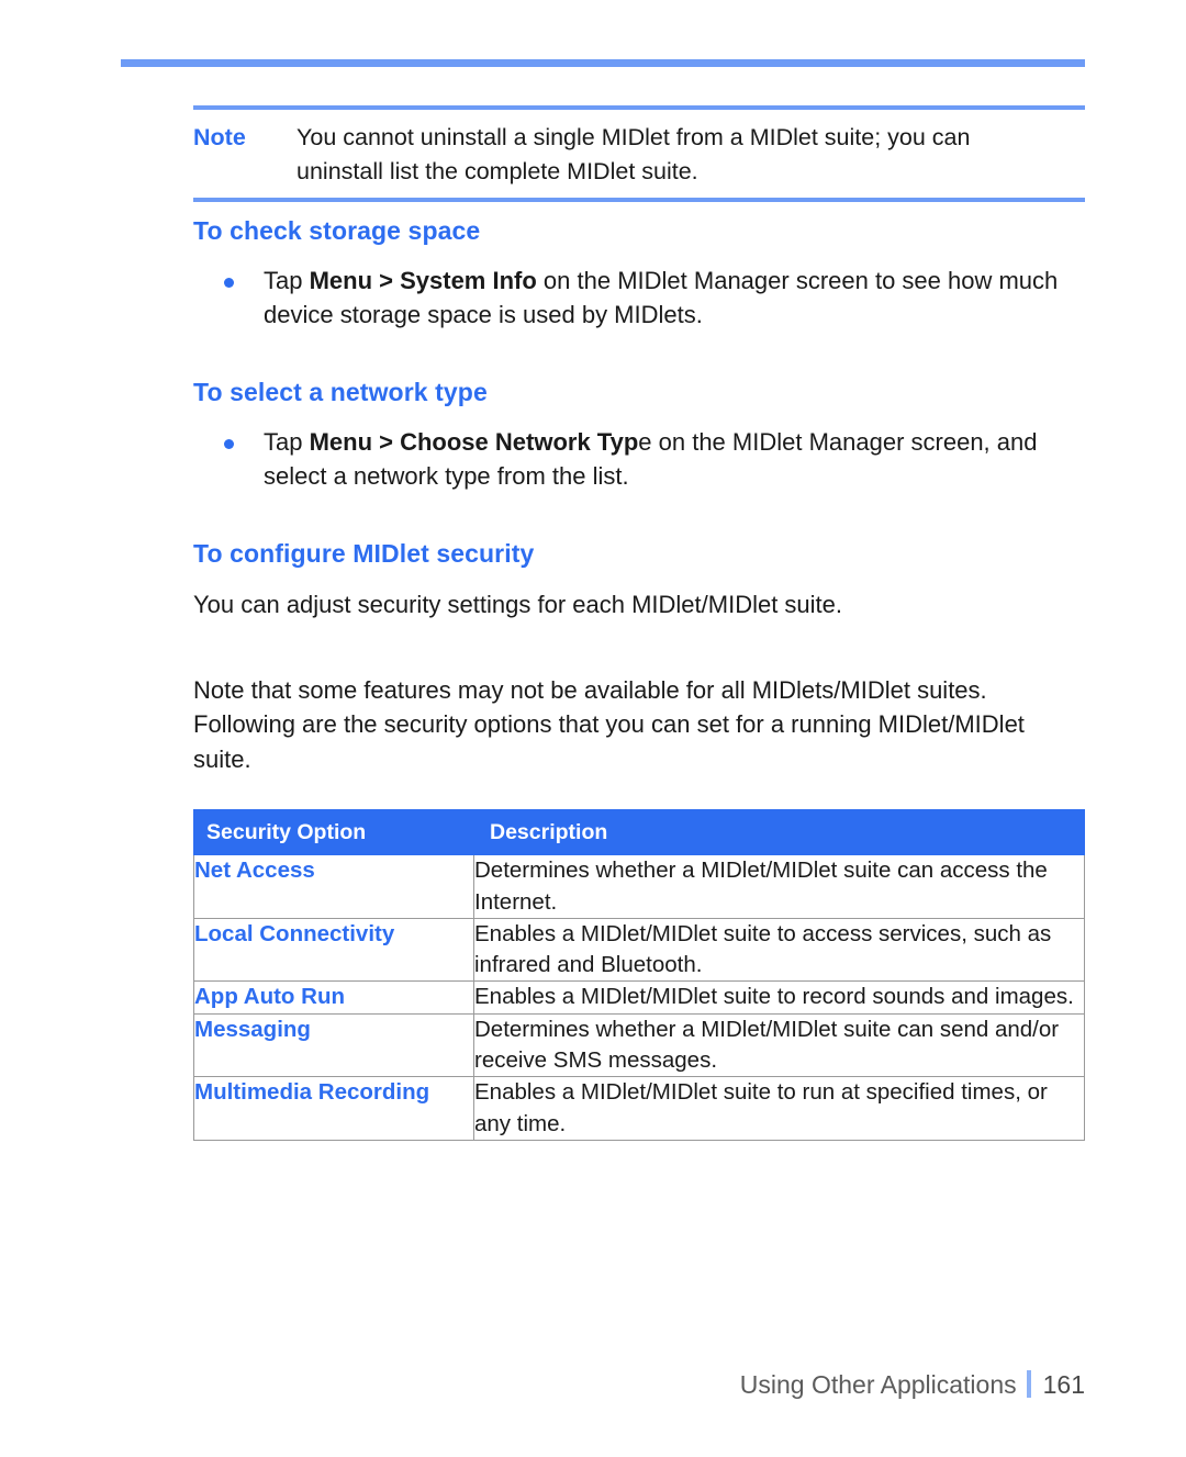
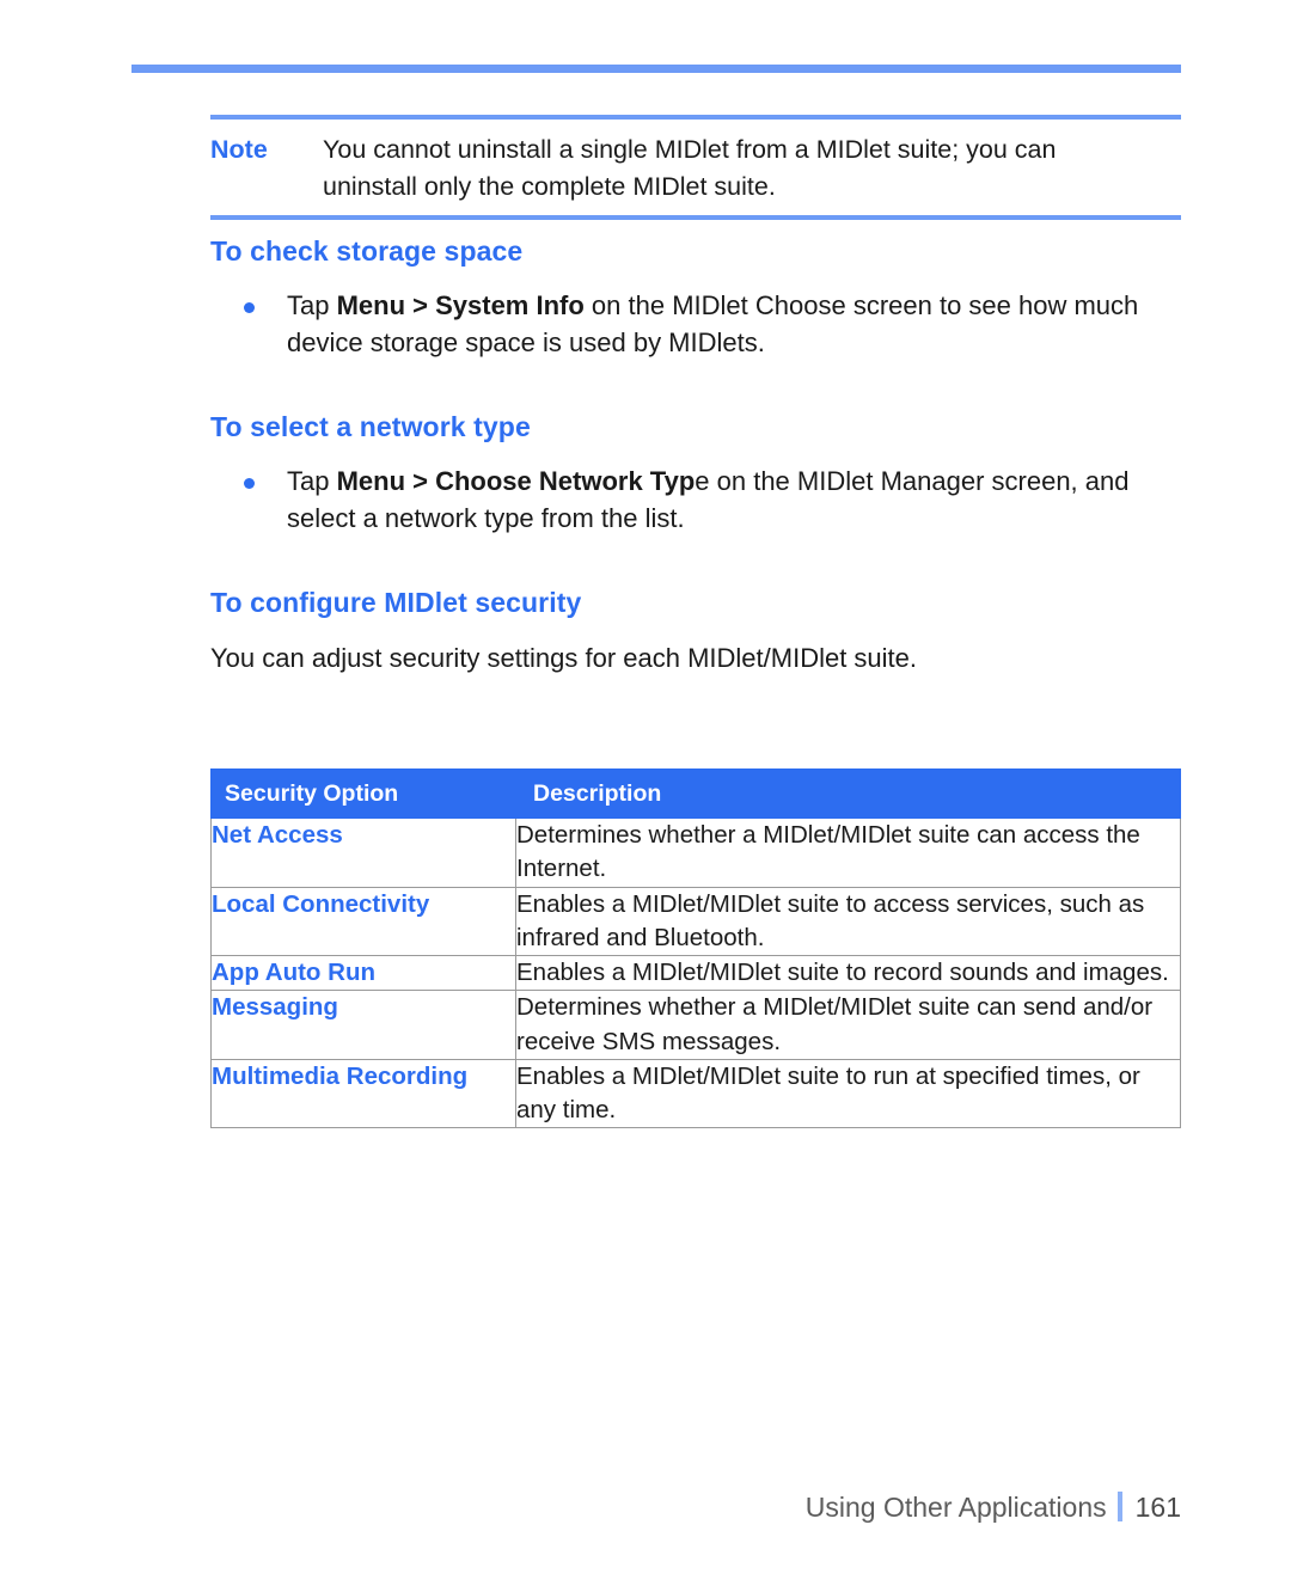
  Note
  You cannot uninstall a single MIDlet from a MIDlet suite; you can
- uninstall list the complete MIDlet suite.
+ uninstall only the complete MIDlet suite.
  To check storage space
- Tap Menu > System Info on the MIDlet Manager screen to see how much device storage space is used by MIDlets.
+ Tap Menu > System Info on the MIDlet Choose screen to see how much device storage space is used by MIDlets.
  To select a network type
  Tap Menu > Choose Network Type on the MIDlet Manager screen, and select a network type from the list.
  To configure MIDlet security
  You can adjust security settings for each MIDlet/MIDlet suite.
- Note that some features may not be available for all MIDlets/MIDlet suites. Following are the security options that you can set for a running MIDlet/MIDlet suite.
  Security Option	Description
  Net Access	Determines whether a MIDlet/MIDlet suite can access the Internet.
  Local Connectivity	Enables a MIDlet/MIDlet suite to access services, such as infrared and Bluetooth.
  App Auto Run	Enables a MIDlet/MIDlet suite to record sounds and images.
  Messaging	Determines whether a MIDlet/MIDlet suite can send and/or receive SMS messages.
  Multimedia Recording	Enables a MIDlet/MIDlet suite to run at specified times, or any time.
  Using Other Applications 161
